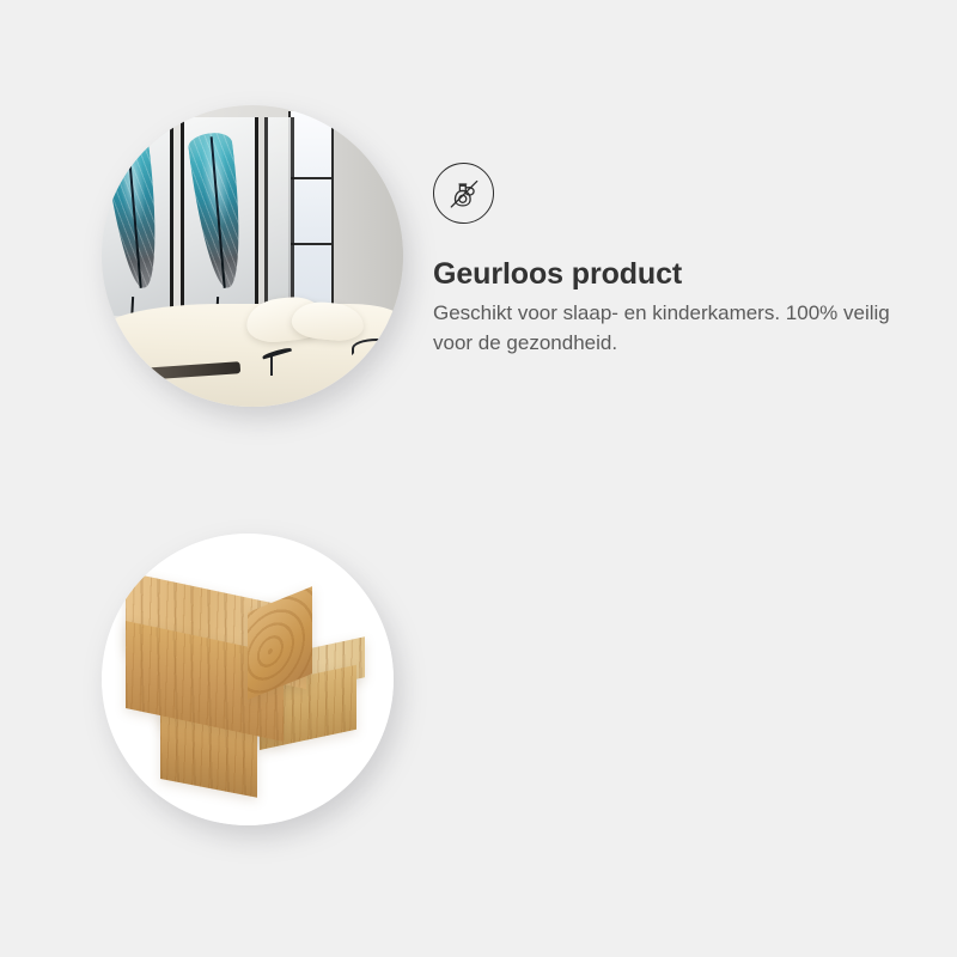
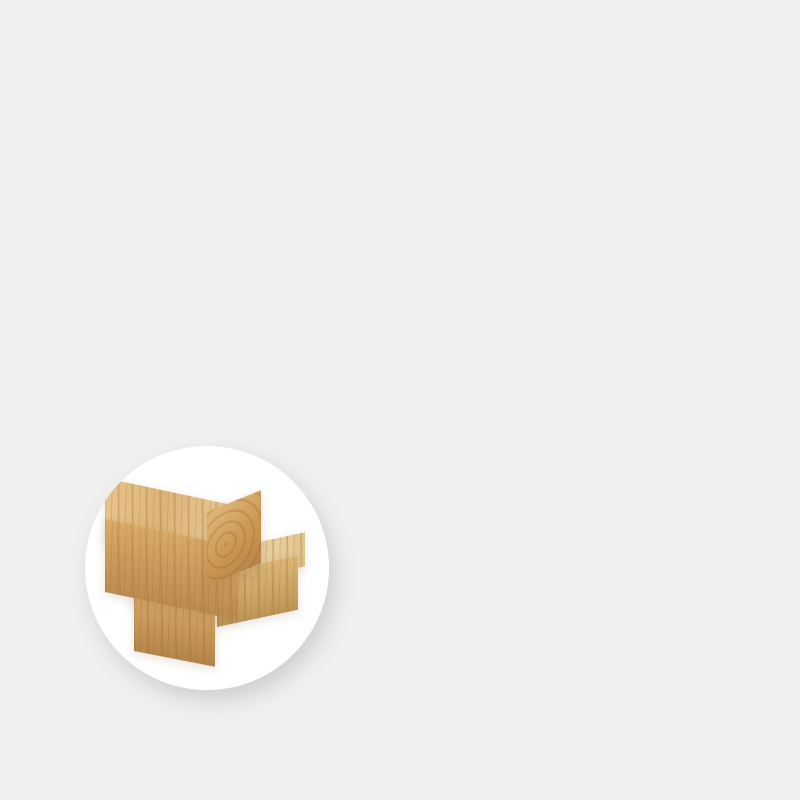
- Geurloos product
- Geschikt voor slaap- en kinderkamers. 100% veilig voor de gezondheid.
